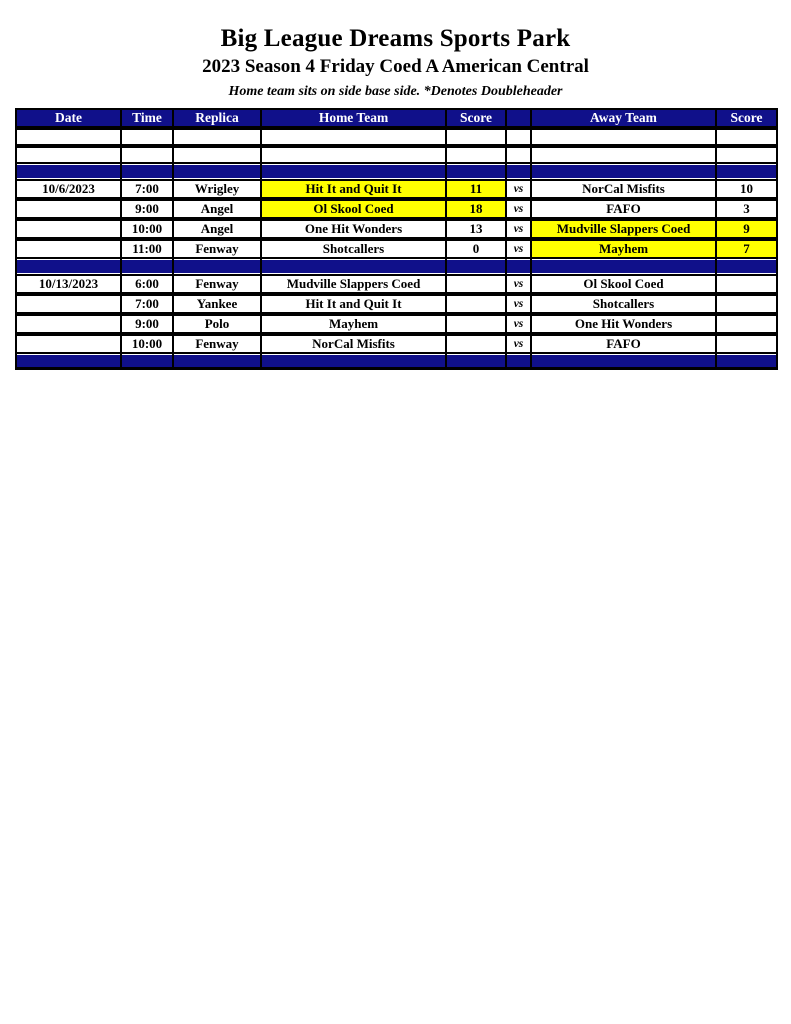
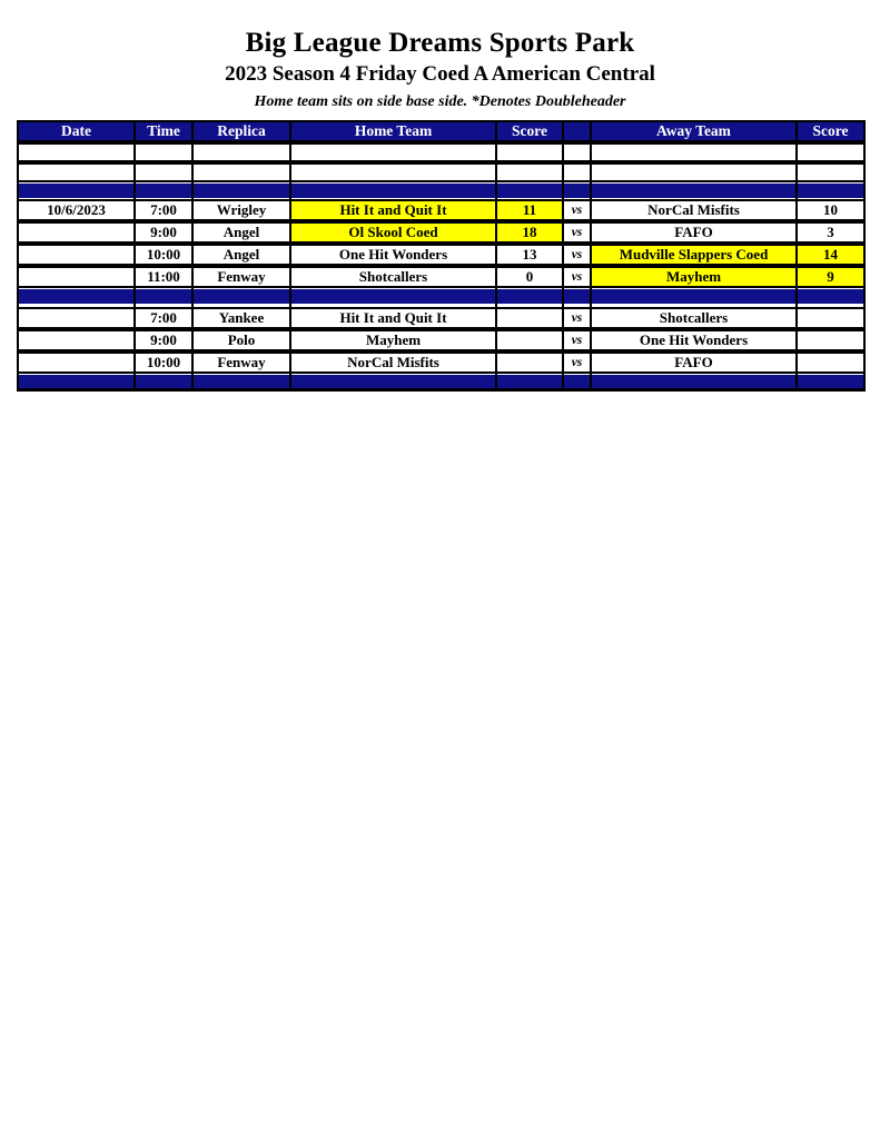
  Big League Dreams Sports Park
  2023 Season 4 Friday Coed A American Central
  Home team sits on side base side. *Denotes Doubleheader
  Date	Time	Replica	Home Team	Score		Away Team	Score
  10/6/2023	7:00	Wrigley	Hit It and Quit It	11	vs	NorCal Misfits	10
  	9:00	Angel	Ol Skool Coed	18	vs	FAFO	3
- 	10:00	Angel	One Hit Wonders	13	vs	Mudville Slappers Coed	9
+ 	10:00	Angel	One Hit Wonders	13	vs	Mudville Slappers Coed	14
- 	11:00	Fenway	Shotcallers	0	vs	Mayhem	7
+ 	11:00	Fenway	Shotcallers	0	vs	Mayhem	9
- 10/13/2023	6:00	Fenway	Mudville Slappers Coed		vs	Ol Skool Coed
  	7:00	Yankee	Hit It and Quit It		vs	Shotcallers
  	9:00	Polo	Mayhem		vs	One Hit Wonders
  	10:00	Fenway	NorCal Misfits		vs	FAFO
